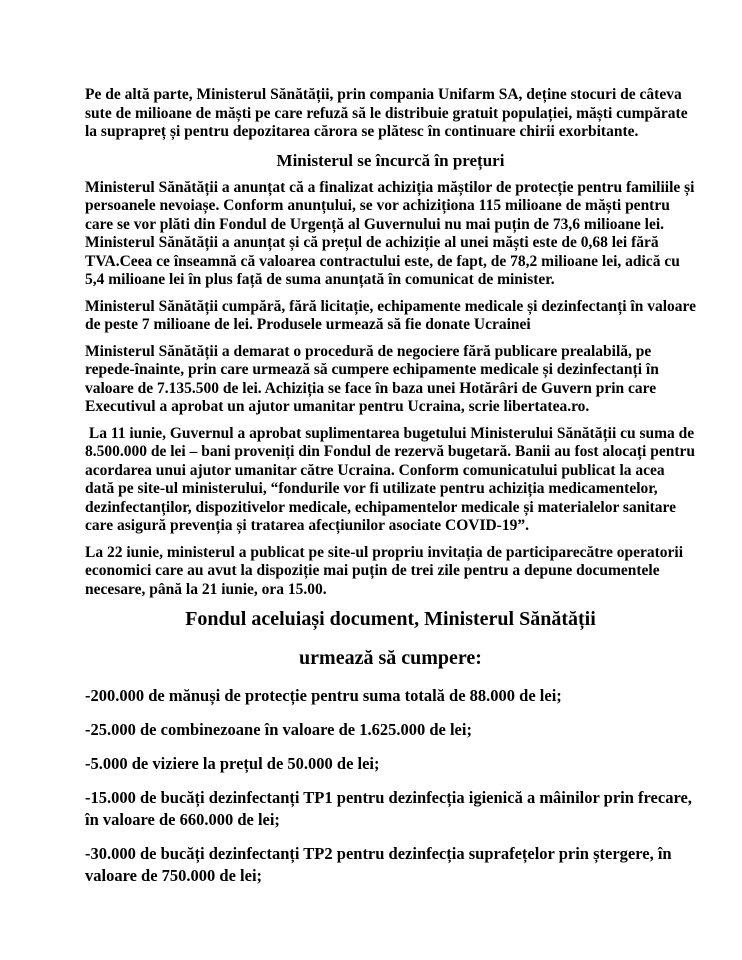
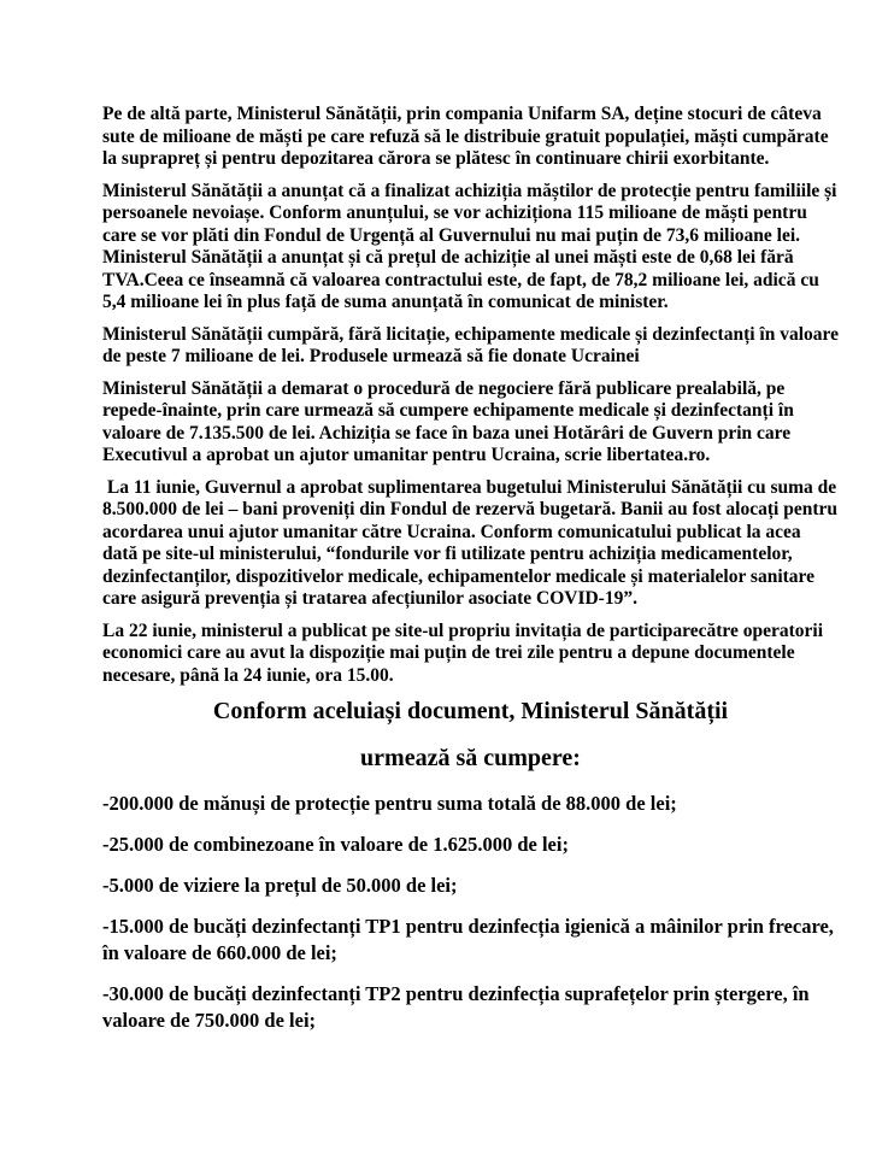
  Pe de altă parte, Ministerul Sănătății, prin compania Unifarm SA, deține stocuri de câteva sute de milioane de măști pe care refuză să le distribuie gratuit populației, măști cumpărate la suprapreț și pentru depozitarea cărora se plătesc în continuare chirii exorbitante.
- Ministerul se încurcă în prețuri
  Ministerul Sănătății a anunțat că a finalizat achiziția măștilor de protecție pentru familiile și persoanele nevoiașe. Conform anunțului, se vor achiziționa 115 milioane de măști pentru care se vor plăti din Fondul de Urgență al Guvernului nu mai puțin de 73,6 milioane lei. Ministerul Sănătății a anunțat și că prețul de achiziție al unei măști este de 0,68 lei fără TVA.Ceea ce înseamnă că valoarea contractului este, de fapt, de 78,2 milioane lei, adică cu 5,4 milioane lei în plus față de suma anunțată în comunicat de minister.
  Ministerul Sănătății cumpără, fără licitație, echipamente medicale și dezinfectanți în valoare de peste 7 milioane de lei. Produsele urmează să fie donate Ucrainei
  Ministerul Sănătății a demarat o procedură de negociere fără publicare prealabilă, pe repede-înainte, prin care urmează să cumpere echipamente medicale și dezinfectanți în valoare de 7.135.500 de lei. Achiziția se face în baza unei Hotărâri de Guvern prin care Executivul a aprobat un ajutor umanitar pentru Ucraina, scrie libertatea.ro.
  La 11 iunie, Guvernul a aprobat suplimentarea bugetului Ministerului Sănătății cu suma de 8.500.000 de lei – bani proveniți din Fondul de rezervă bugetară. Banii au fost alocați pentru acordarea unui ajutor umanitar către Ucraina. Conform comunicatului publicat la acea dată pe site-ul ministerului, “fondurile vor fi utilizate pentru achiziția medicamentelor, dezinfectanților, dispozitivelor medicale, echipamentelor medicale și materialelor sanitare care asigură prevenția și tratarea afecțiunilor asociate COVID-19”.
- La 22 iunie, ministerul a publicat pe site-ul propriu invitația de participarecătre operatorii economici care au avut la dispoziție mai puțin de trei zile pentru a depune documentele necesare, până la 21 iunie, ora 15.00.
+ La 22 iunie, ministerul a publicat pe site-ul propriu invitația de participarecătre operatorii economici care au avut la dispoziție mai puțin de trei zile pentru a depune documentele necesare, până la 24 iunie, ora 15.00.
- Fondul aceluiași document, Ministerul Sănătății
+ Conform aceluiași document, Ministerul Sănătății
  urmează să cumpere:
  -200.000 de mănuși de protecție pentru suma totală de 88.000 de lei;
  -25.000 de combinezoane în valoare de 1.625.000 de lei;
  -5.000 de viziere la prețul de 50.000 de lei;
  -15.000 de bucăți dezinfectanți TP1 pentru dezinfecția igienică a mâinilor prin frecare, în valoare de 660.000 de lei;
  -30.000 de bucăți dezinfectanți TP2 pentru dezinfecția suprafețelor prin ștergere, în valoare de 750.000 de lei;
